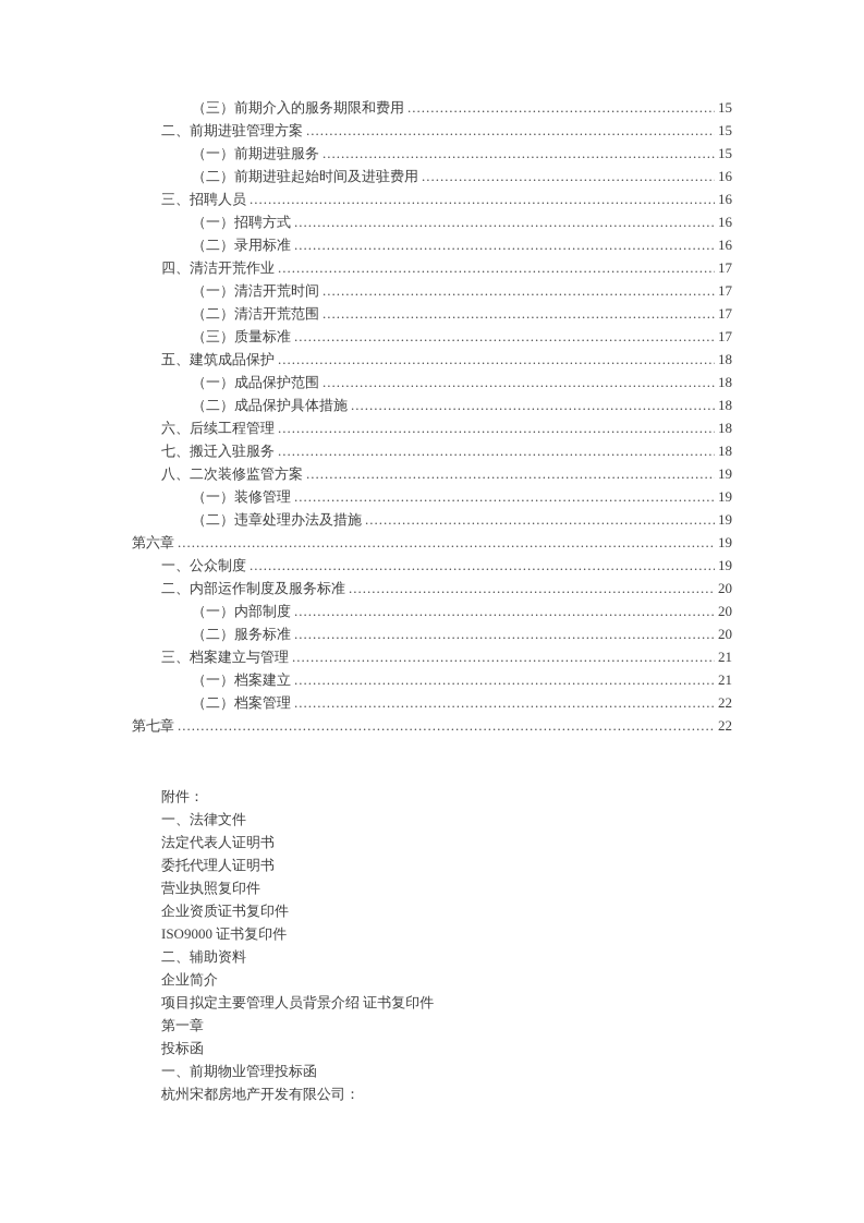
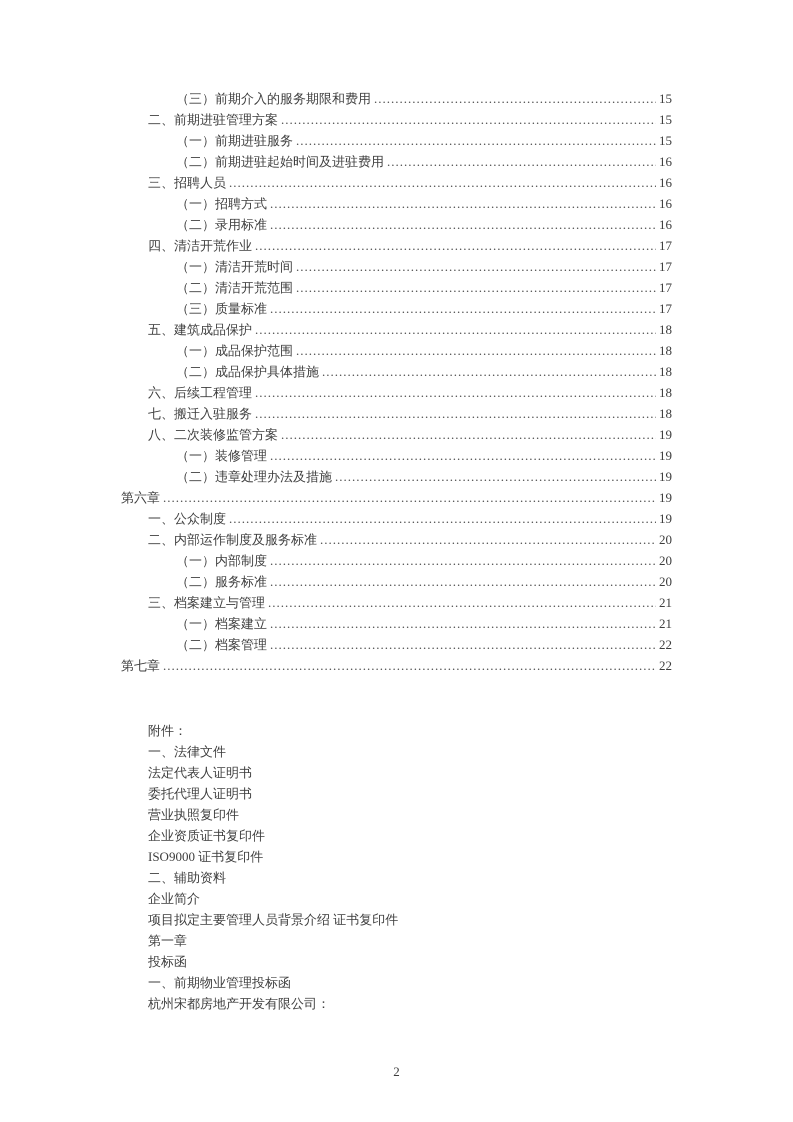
  （三）前期介入的服务期限和费用
  15
  二、前期进驻管理方案
  15
  （一）前期进驻服务
  15
  （二）前期进驻起始时间及进驻费用
  16
  三、招聘人员
  16
  （一）招聘方式
  16
  （二）录用标准
  16
  四、清洁开荒作业
  17
  （一）清洁开荒时间
  17
  （二）清洁开荒范围
  17
  （三）质量标准
  17
  五、建筑成品保护
  18
  （一）成品保护范围
  18
  （二）成品保护具体措施
  18
  六、后续工程管理
  18
  七、搬迁入驻服务
  18
  八、二次装修监管方案
  19
  （一）装修管理
  19
  （二）违章处理办法及措施
  19
  第六章
  19
  一、公众制度
  19
  二、内部运作制度及服务标准
  20
  （一）内部制度
  20
  （二）服务标准
  20
  三、档案建立与管理
  21
  （一）档案建立
  21
  （二）档案管理
  22
  第七章
  22
  附件：
  一、法律文件
  法定代表人证明书
  委托代理人证明书
  营业执照复印件
  企业资质证书复印件
  ISO9000 证书复印件
  二、辅助资料
  企业简介
  项目拟定主要管理人员背景介绍 证书复印件
  第一章
  投标函
  一、前期物业管理投标函
  杭州宋都房地产开发有限公司：
+ 2
